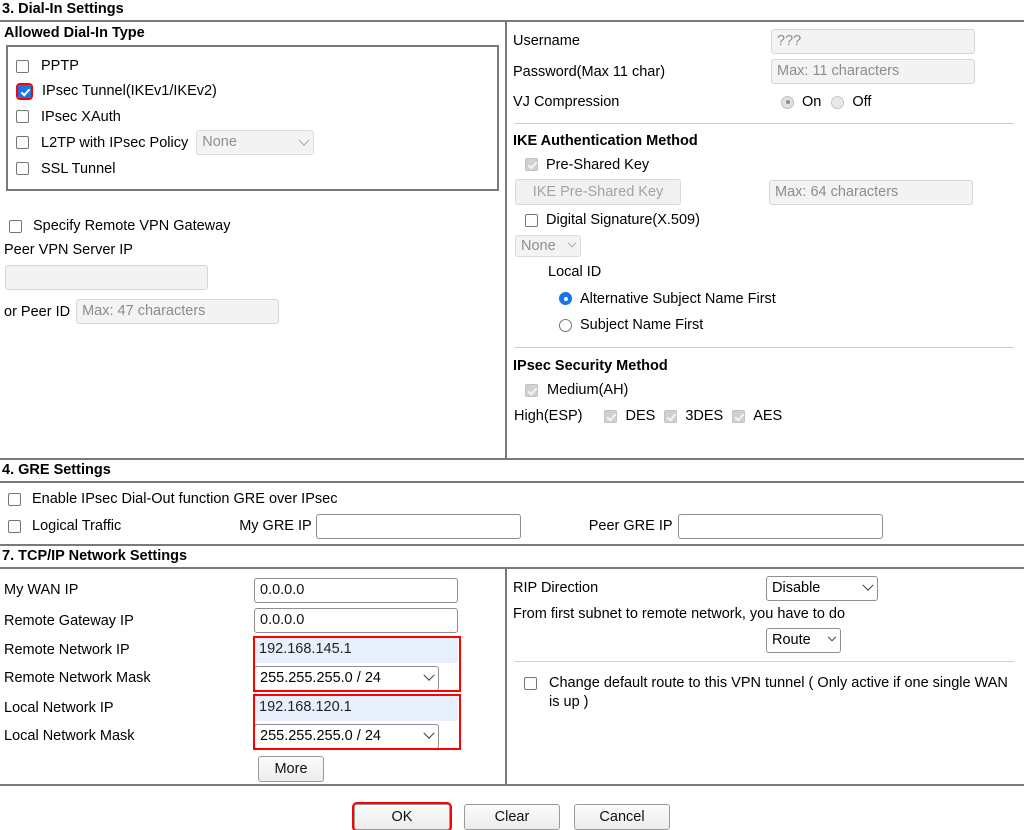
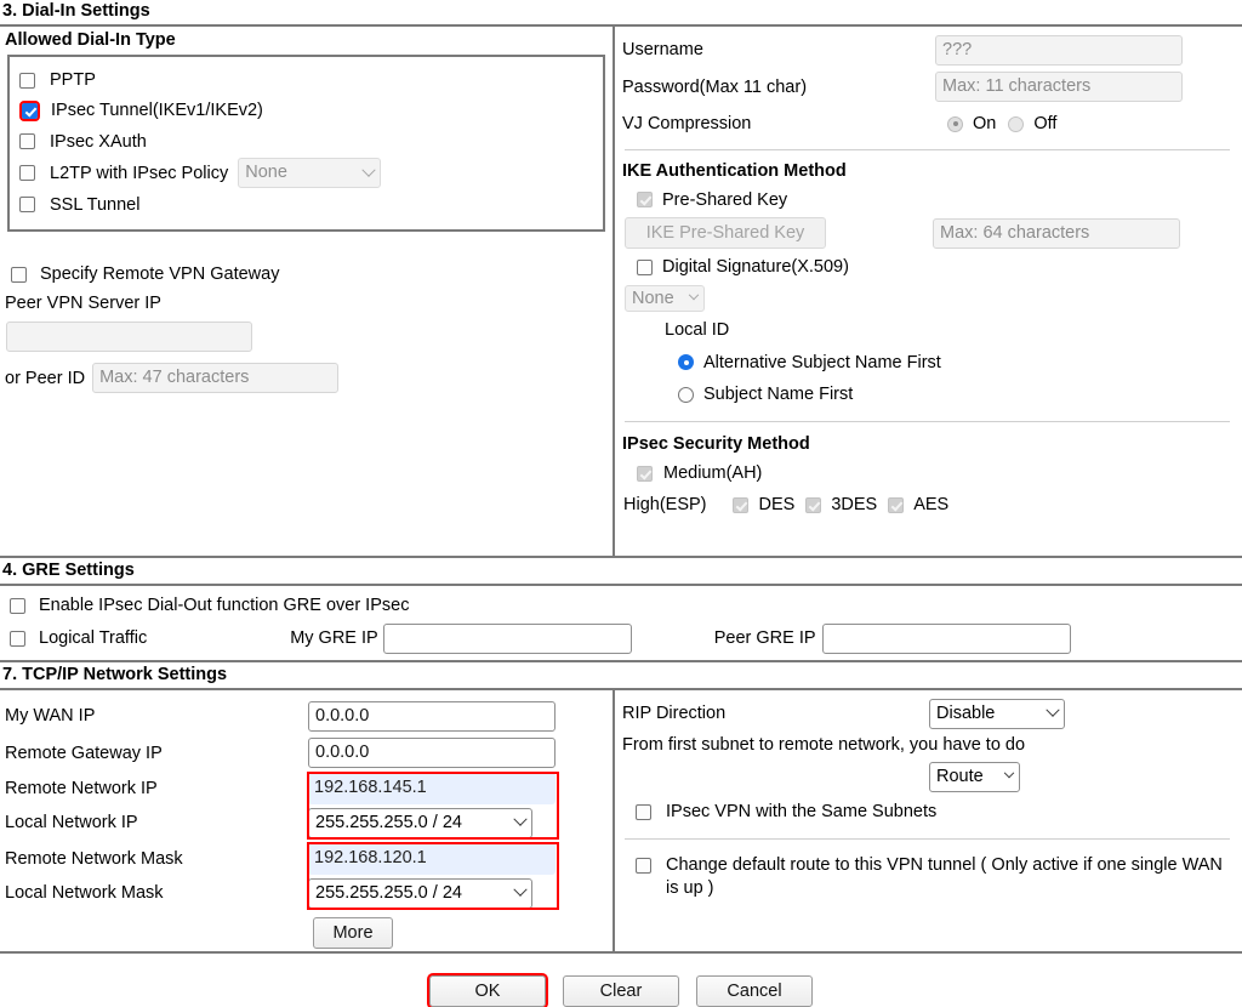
  3. Dial-In Settings
  Allowed Dial-In Type
  PPTP
  IPsec Tunnel(IKEv1/IKEv2)
  IPsec XAuth
  L2TP with IPsec Policy
  None
  SSL Tunnel
  Specify Remote VPN Gateway
  Peer VPN Server IP
  or Peer ID
  Max: 47 characters
  Username
  ???
  Password(Max 11 char)
  Max: 11 characters
  VJ Compression
  On
  Off
  IKE Authentication Method
  Pre-Shared Key
  IKE Pre-Shared Key
  Max: 64 characters
  Digital Signature(X.509)
  None
  Local ID
  Alternative Subject Name First
  Subject Name First
  IPsec Security Method
  Medium(AH)
  High(ESP)
  DES
  3DES
  AES
  4. GRE Settings
  Enable IPsec Dial-Out function GRE over IPsec
  Logical Traffic
  My GRE IP
  Peer GRE IP
  7. TCP/IP Network Settings
  My WAN IP
  0.0.0.0
  Remote Gateway IP
  0.0.0.0
  Remote Network IP
  192.168.145.1
- Remote Network Mask
+ Local Network IP
  255.255.255.0 / 24
- Local Network IP
+ Remote Network Mask
  192.168.120.1
  Local Network Mask
  255.255.255.0 / 24
  More
  RIP Direction
  Disable
  From first subnet to remote network, you have to do
  Route
+ IPsec VPN with the Same Subnets
  Change default route to this VPN tunnel ( Only active if one single WAN is up )
  OK
  Clear
  Cancel
